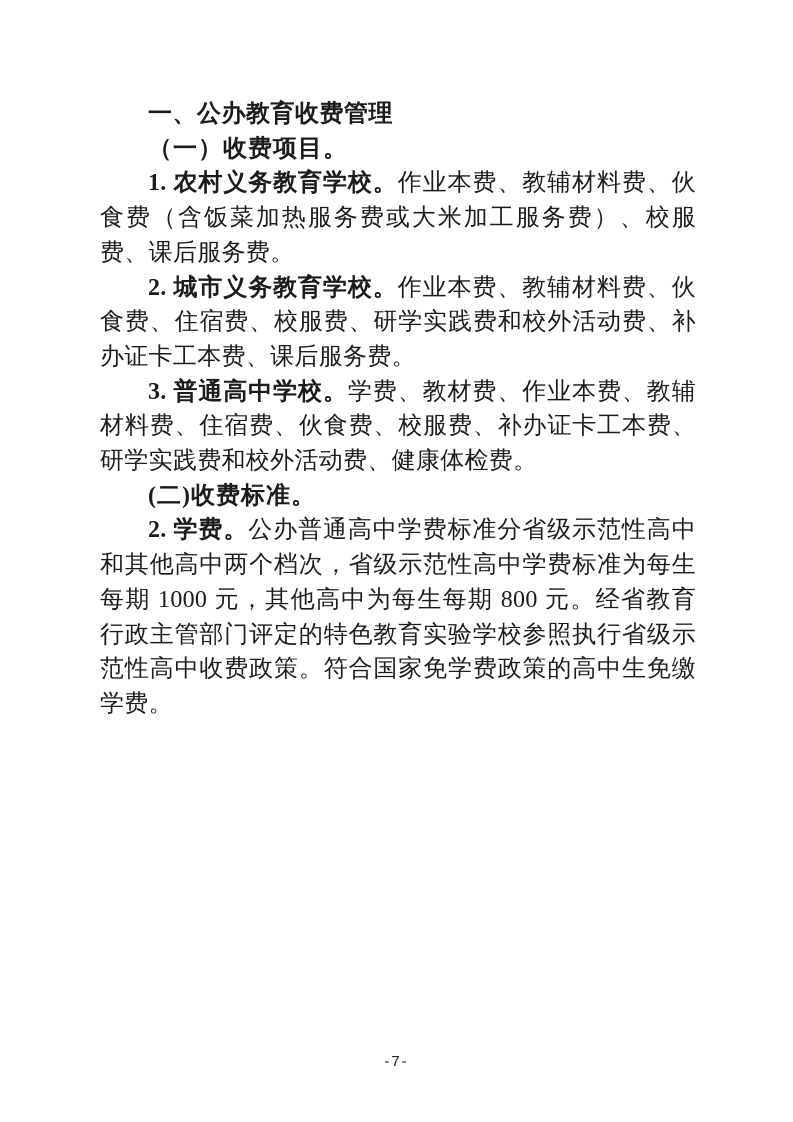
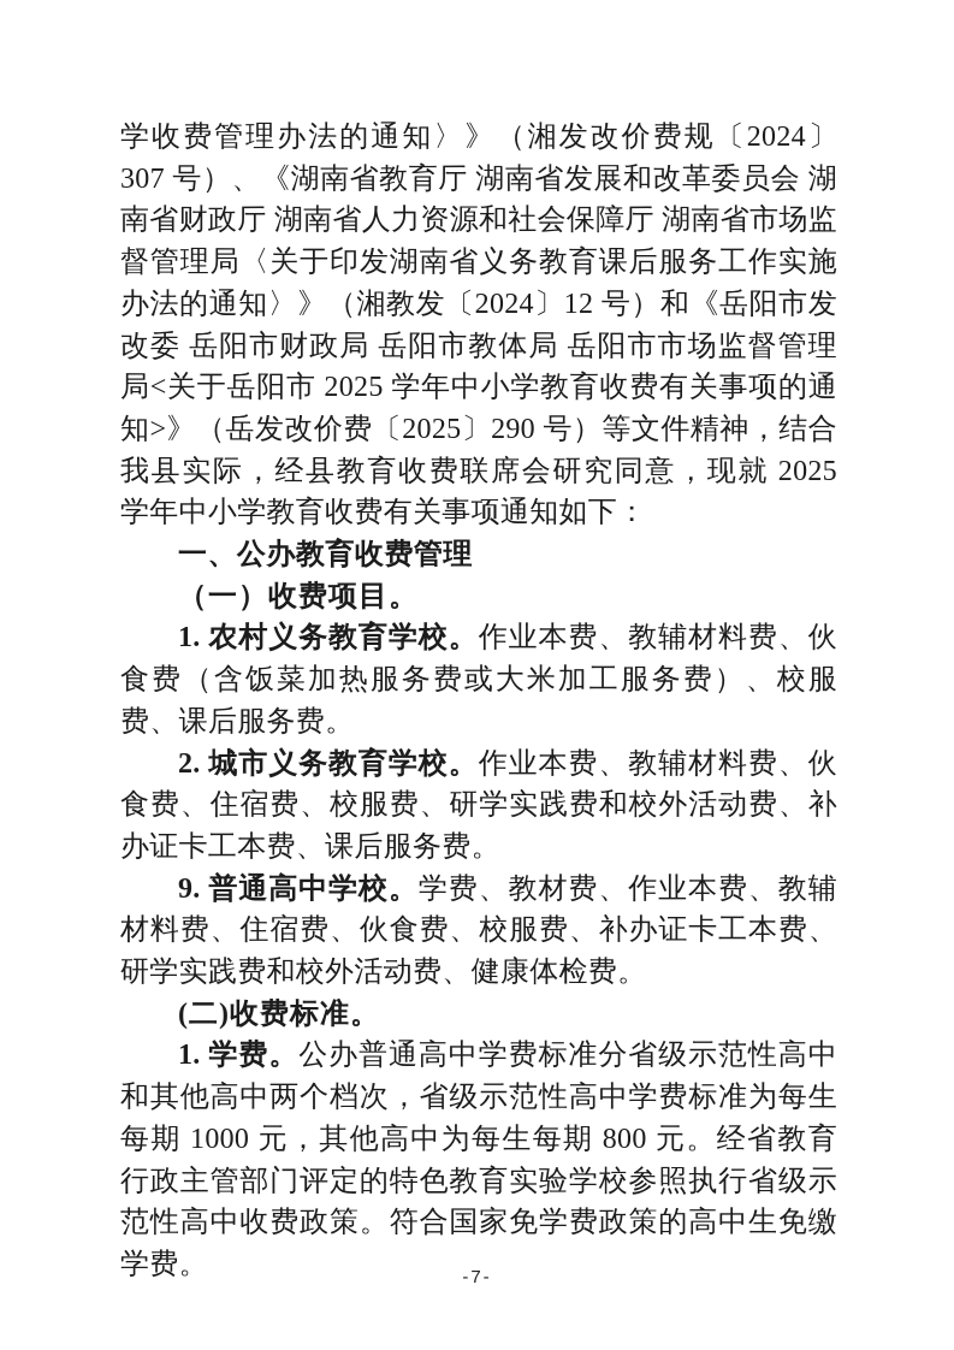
+ 学收费管理办法的通知〉》（湘发改价费规〔2024〕307 号）、《湖南省教育厅 湖南省发展和改革委员会 湖南省财政厅 湖南省人力资源和社会保障厅 湖南省市场监督管理局〈关于印发湖南省义务教育课后服务工作实施办法的通知〉》（湘教发〔2024〕12 号）和《岳阳市发改委 岳阳市财政局 岳阳市教体局 岳阳市市场监督管理局<关于岳阳市 2025 学年中小学教育收费有关事项的通知>》（岳发改价费〔2025〕290 号）等文件精神，结合我县实际，经县教育收费联席会研究同意，现就 2025 学年中小学教育收费有关事项通知如下：
  一、公办教育收费管理
  （一）收费项目。
  1. 农村义务教育学校。作业本费、教辅材料费、伙食费（含饭菜加热服务费或大米加工服务费）、校服费、课后服务费。
  2. 城市义务教育学校。作业本费、教辅材料费、伙食费、住宿费、校服费、研学实践费和校外活动费、补办证卡工本费、课后服务费。
- 3. 普通高中学校。学费、教材费、作业本费、教辅材料费、住宿费、伙食费、校服费、补办证卡工本费、研学实践费和校外活动费、健康体检费。
+ 9. 普通高中学校。学费、教材费、作业本费、教辅材料费、住宿费、伙食费、校服费、补办证卡工本费、研学实践费和校外活动费、健康体检费。
  (二)收费标准。
- 2. 学费。公办普通高中学费标准分省级示范性高中和其他高中两个档次，省级示范性高中学费标准为每生每期 1000 元，其他高中为每生每期 800 元。经省教育行政主管部门评定的特色教育实验学校参照执行省级示范性高中收费政策。符合国家免学费政策的高中生免缴学费。
+ 1. 学费。公办普通高中学费标准分省级示范性高中和其他高中两个档次，省级示范性高中学费标准为每生每期 1000 元，其他高中为每生每期 800 元。经省教育行政主管部门评定的特色教育实验学校参照执行省级示范性高中收费政策。符合国家免学费政策的高中生免缴学费。
  -7-
